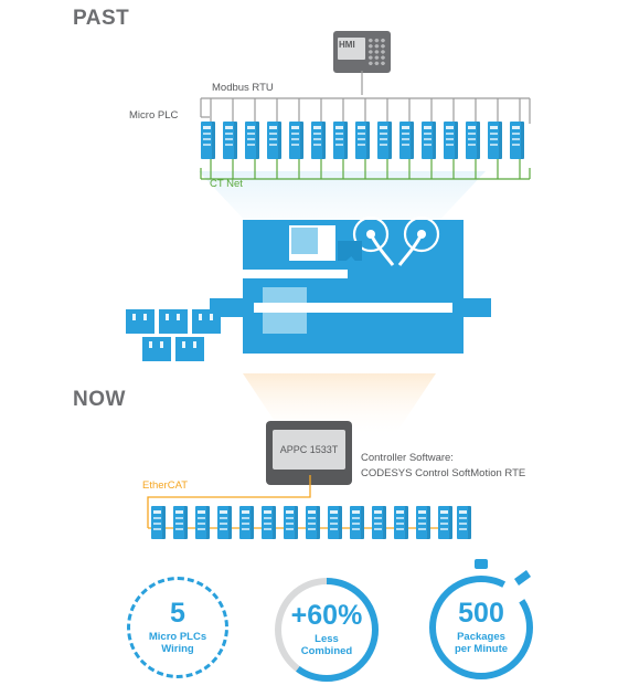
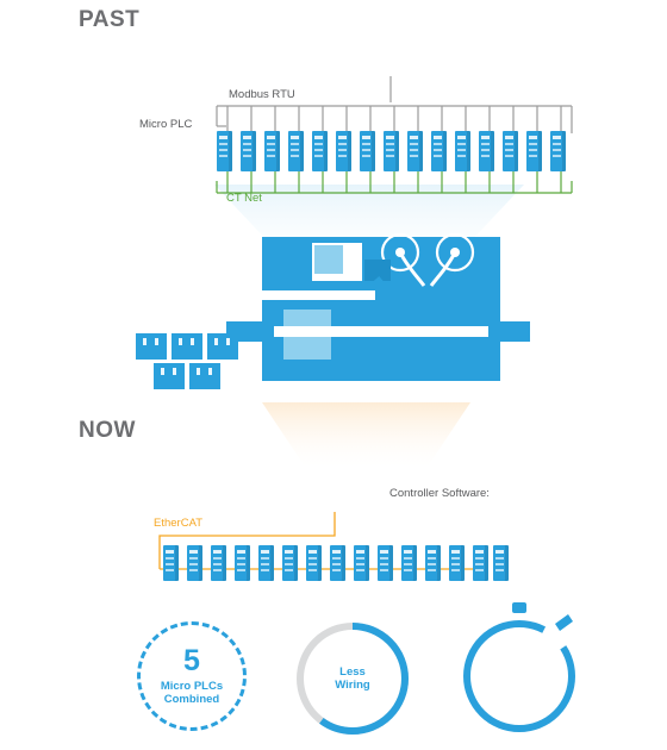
  PAST
- HMI
  Modbus RTU
  Micro PLC
  CT Net
  NOW
- APPC 1533T
  Controller Software:
- CODESYS Control SoftMotion RTE
  EtherCAT
  5
  Micro PLCs
- Wiring
+ Combined
- +60%
  Less
- Combined
+ Wiring
- 500
- Packages
- per Minute
